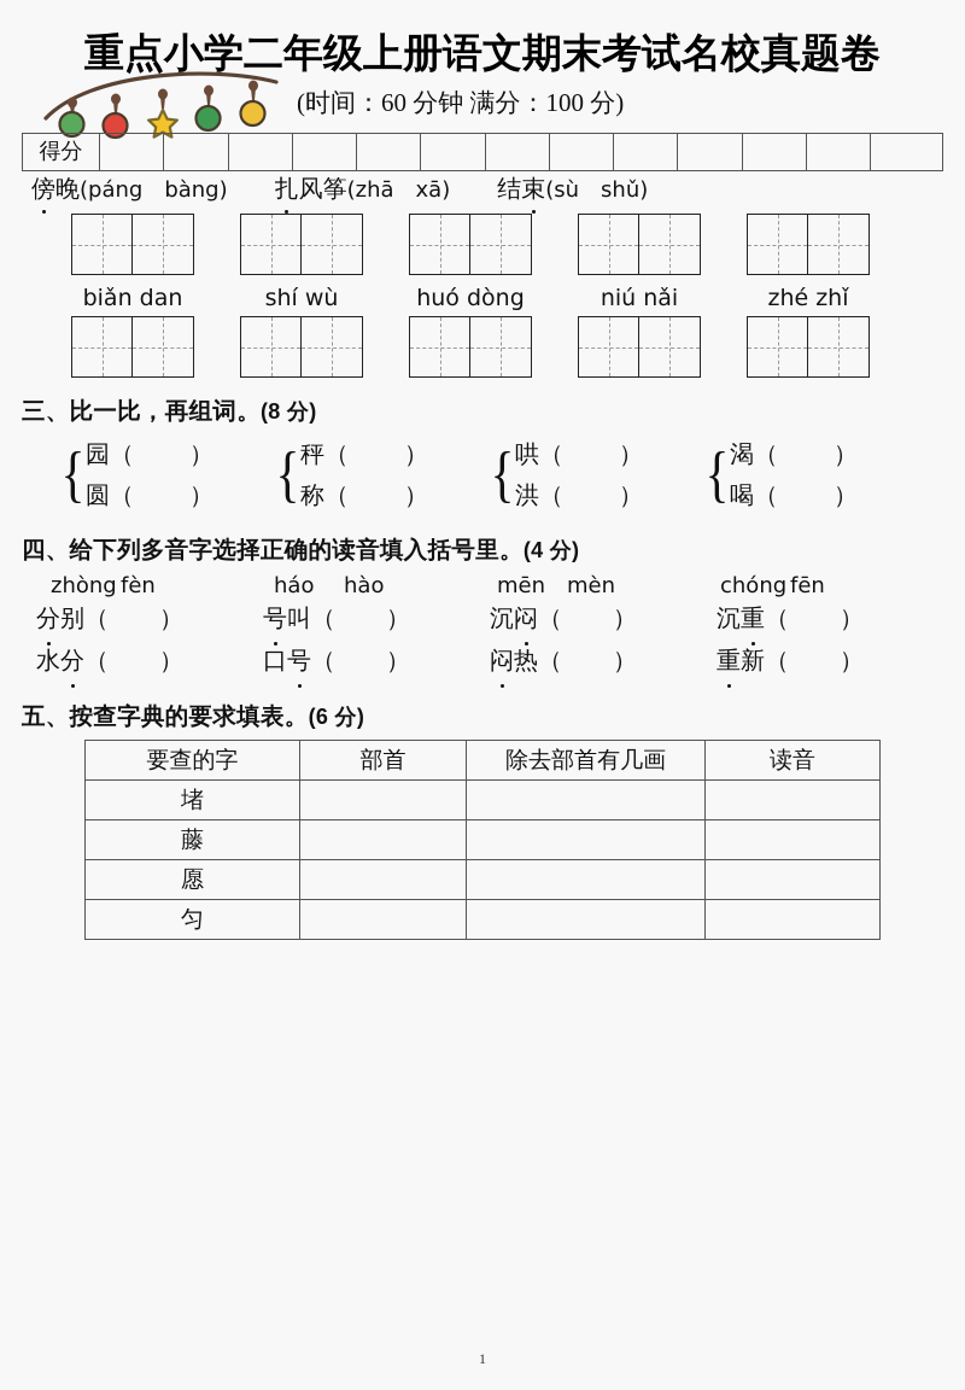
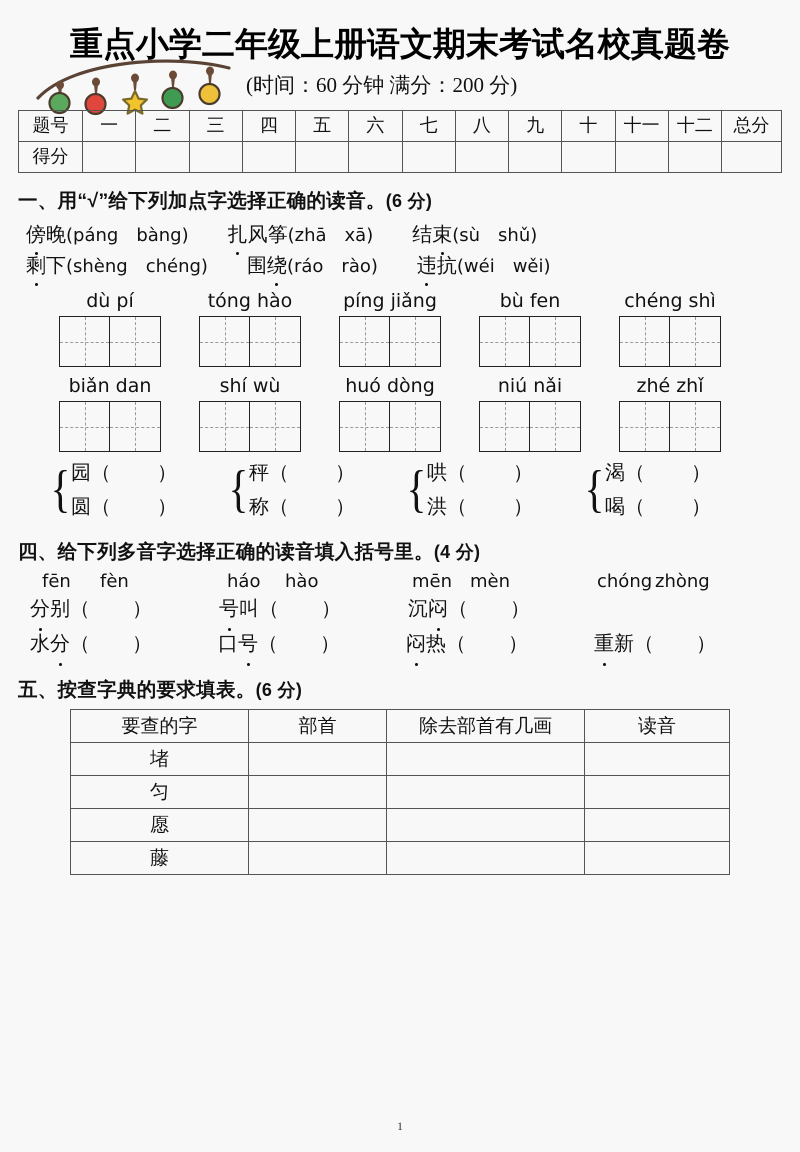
  重点小学二年级上册语文期末考试名校真题卷
- (时间：60 分钟 满分：100 分)
+ (时间：60 分钟 满分：200 分)
+ 题号	一	二	三	四	五	六	七	八	九	十	十一	十二	总分
  得分
+ 一、用“√”给下列加点字选择正确的读音。(6 分)
  傍晚(páng bàng) 扎风筝(zhā xā) 结束(sù shǔ)
+ 剩下(shèng chéng) 围绕(ráo rào) 违抗(wéi wěi)
+ dù pí
+ tóng hào
+ píng jiǎng
+ bù fen
+ chéng shì
  biǎn dan
  shí wù
  huó dòng
  niú nǎi
  zhé zhǐ
- 三、比一比，再组词。(8 分)
  {
  园（ ）
  圆（ ）
  {
  秤（ ）
  称（ ）
  {
  哄（ ）
  洪（ ）
  {
  渴（ ）
  喝（ ）
  四、给下列多音字选择正确的读音填入括号里。(4 分)
- zhòng fèn
+ fēn fèn
  háo hào
  mēn mèn
- chóng fēn
+ chóng zhòng
  分别（ ）
  号叫（ ）
  沉闷（ ）
- 沉重（ ）
  水分（ ）
  口号（ ）
  闷热（ ）
  重新（ ）
  五、按查字典的要求填表。(6 分)
  要查的字	部首	除去部首有几画	读音
  堵
- 藤
+ 匀
  愿
- 匀
+ 藤
  1
